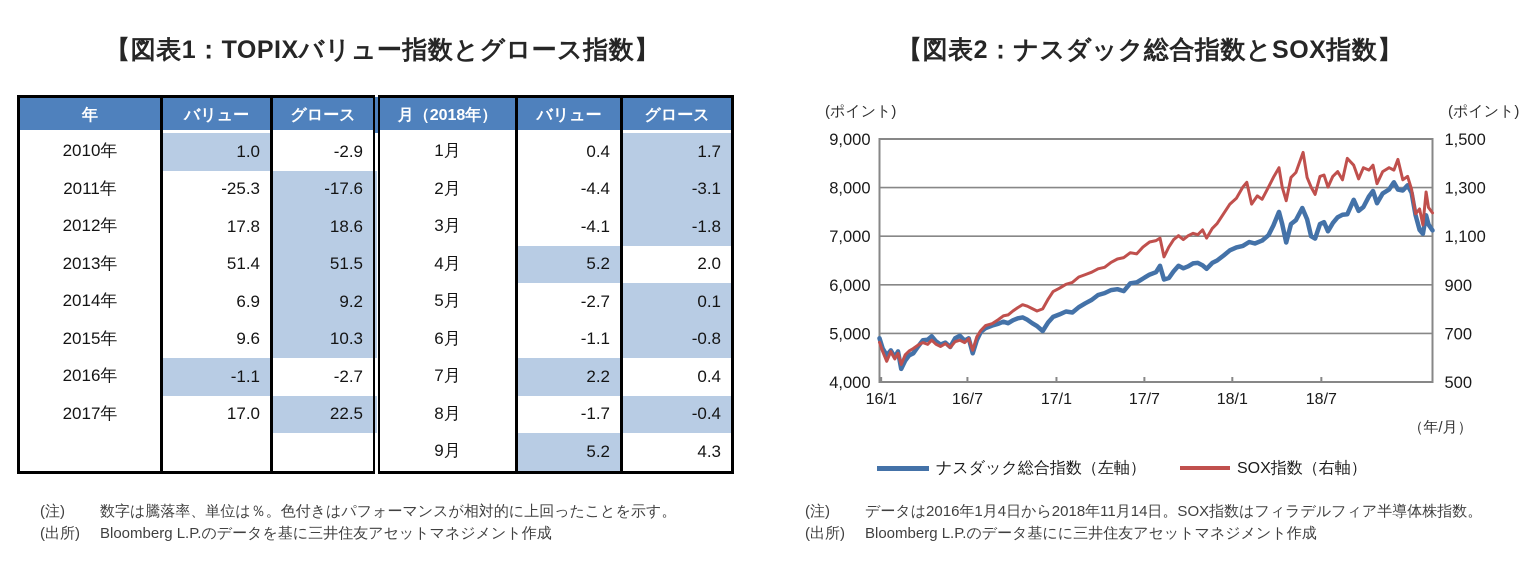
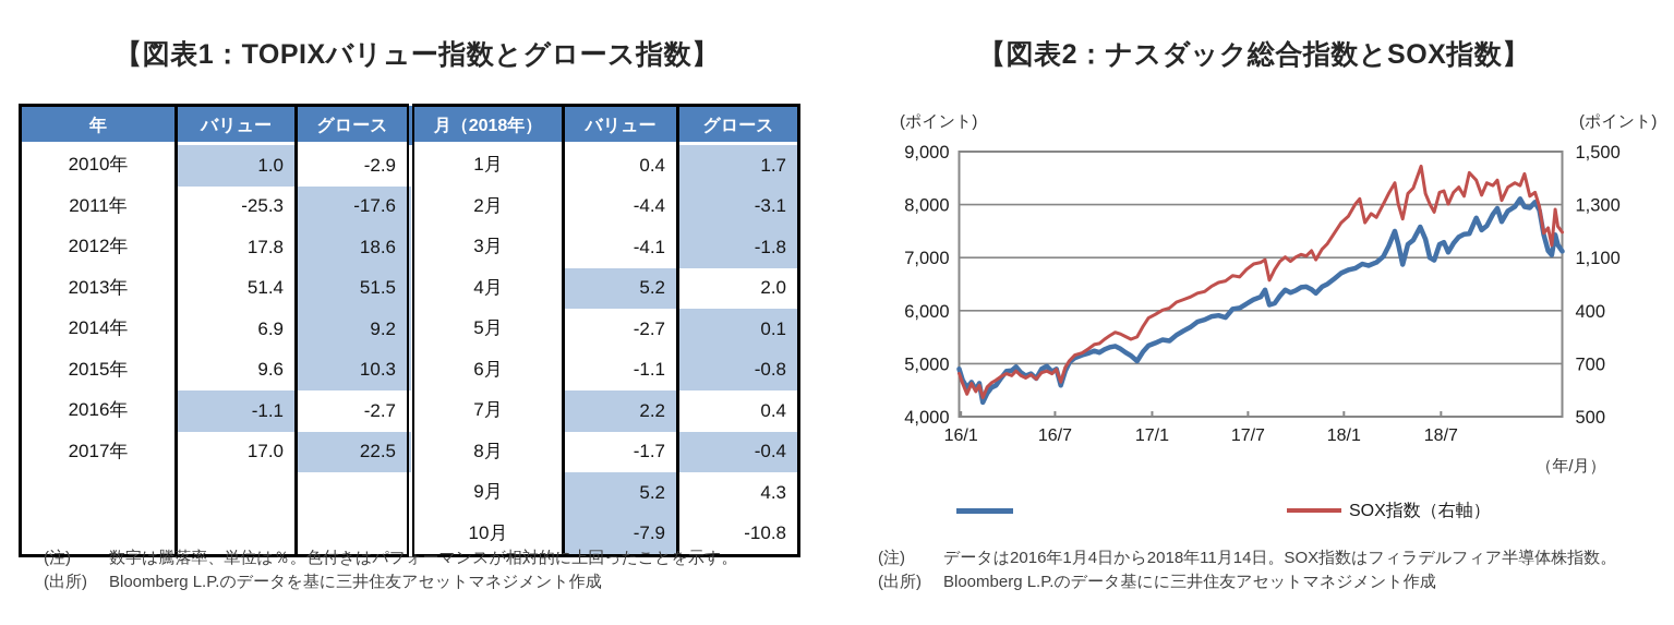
  【図表1：TOPIXバリュー指数とグロース指数】
  年	バリュー	グロース	月（2018年）	バリュー	グロース
  2010年	1.0	-2.9	1月	0.4	1.7
  2011年	-25.3	-17.6	2月	-4.4	-3.1
  2012年	17.8	18.6	3月	-4.1	-1.8
  2013年	51.4	51.5	4月	5.2	2.0
  2014年	6.9	9.2	5月	-2.7	0.1
  2015年	9.6	10.3	6月	-1.1	-0.8
  2016年	-1.1	-2.7	7月	2.2	0.4
  2017年	17.0	22.5	8月	-1.7	-0.4
  			9月	5.2	4.3
+ 			10月	-7.9	-10.8
  (注)
  数字は騰落率、単位は％。色付きはパフォーマンスが相対的に上回ったことを示す。
  (出所)
  Bloomberg L.P.のデータを基に三井住友アセットマネジメント作成
  【図表2：ナスダック総合指数とSOX指数】
  (ポイント)
  (ポイント)
  9,000
  8,000
  7,000
  6,000
  5,000
  4,000
  1,500
  1,300
  1,100
- 900
+ 400
  700
  500
  16/1
  16/7
  17/1
  17/7
  18/1
  18/7
  （年/月）
- ナスダック総合指数（左軸）
  SOX指数（右軸）
  (注)
  データは2016年1月4日から2018年11月14日。SOX指数はフィラデルフィア半導体株指数。
  (出所)
  Bloomberg L.P.のデータ基にに三井住友アセットマネジメント作成
